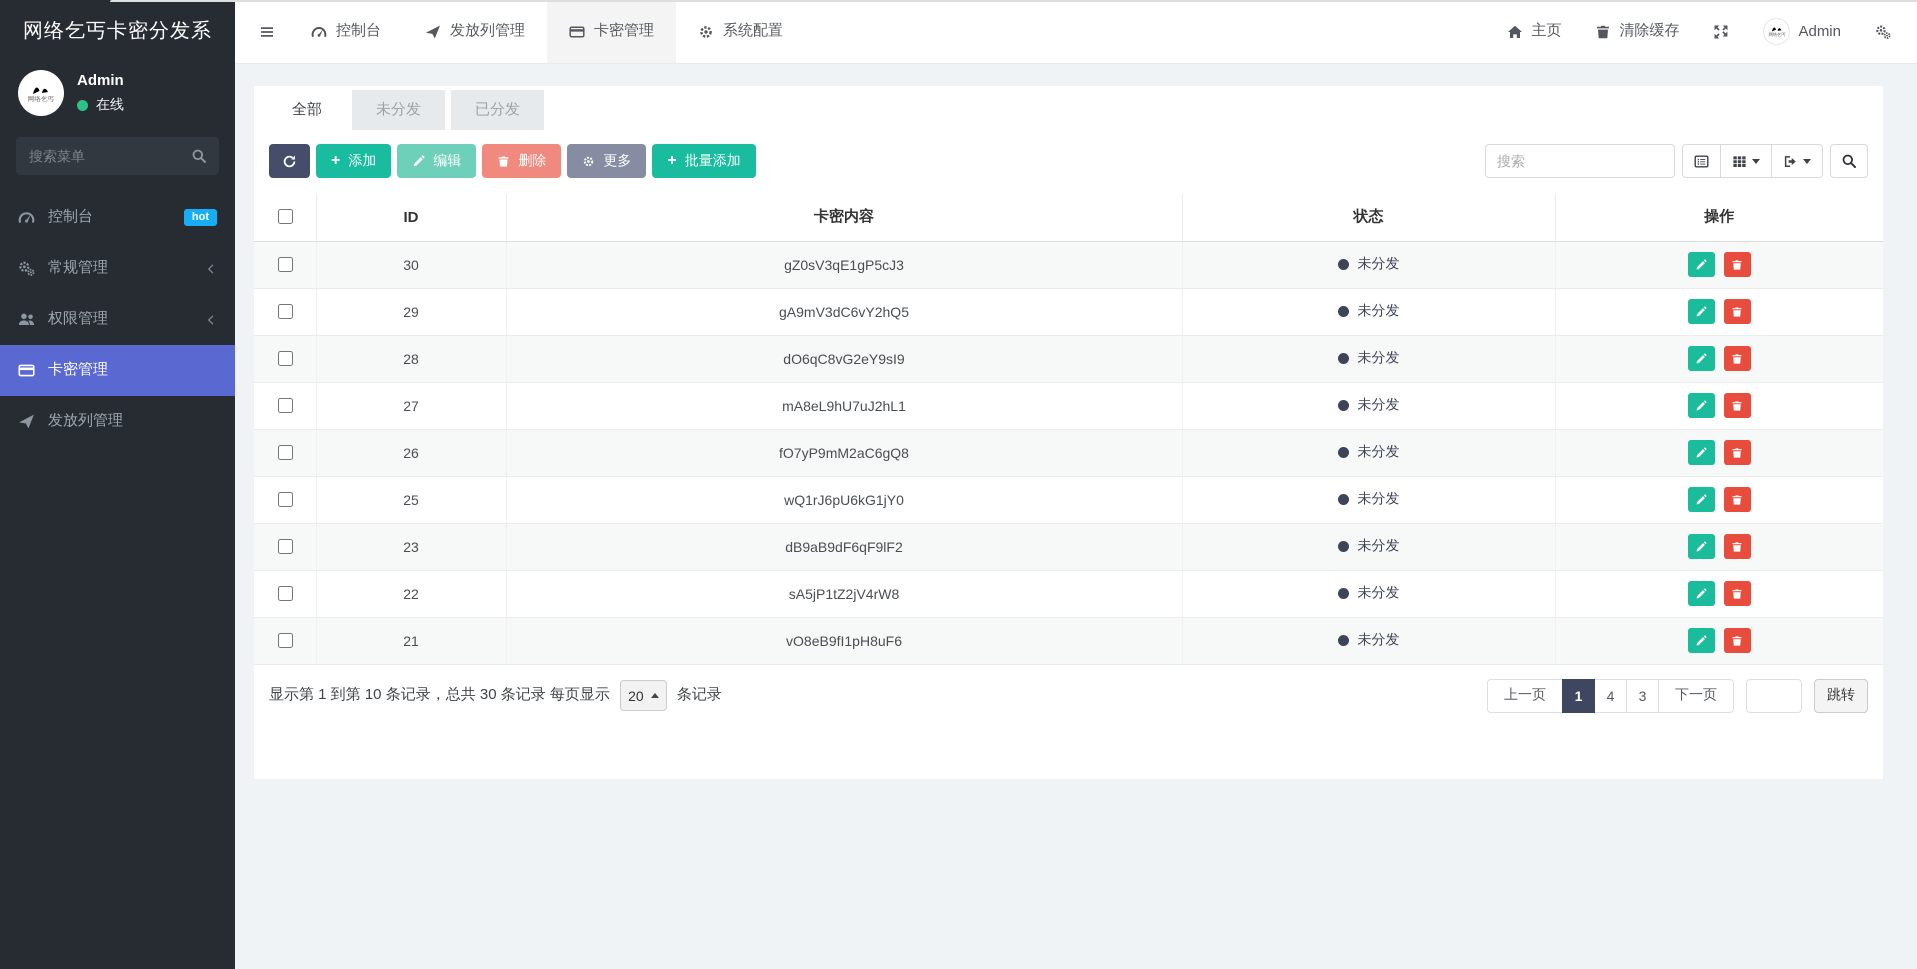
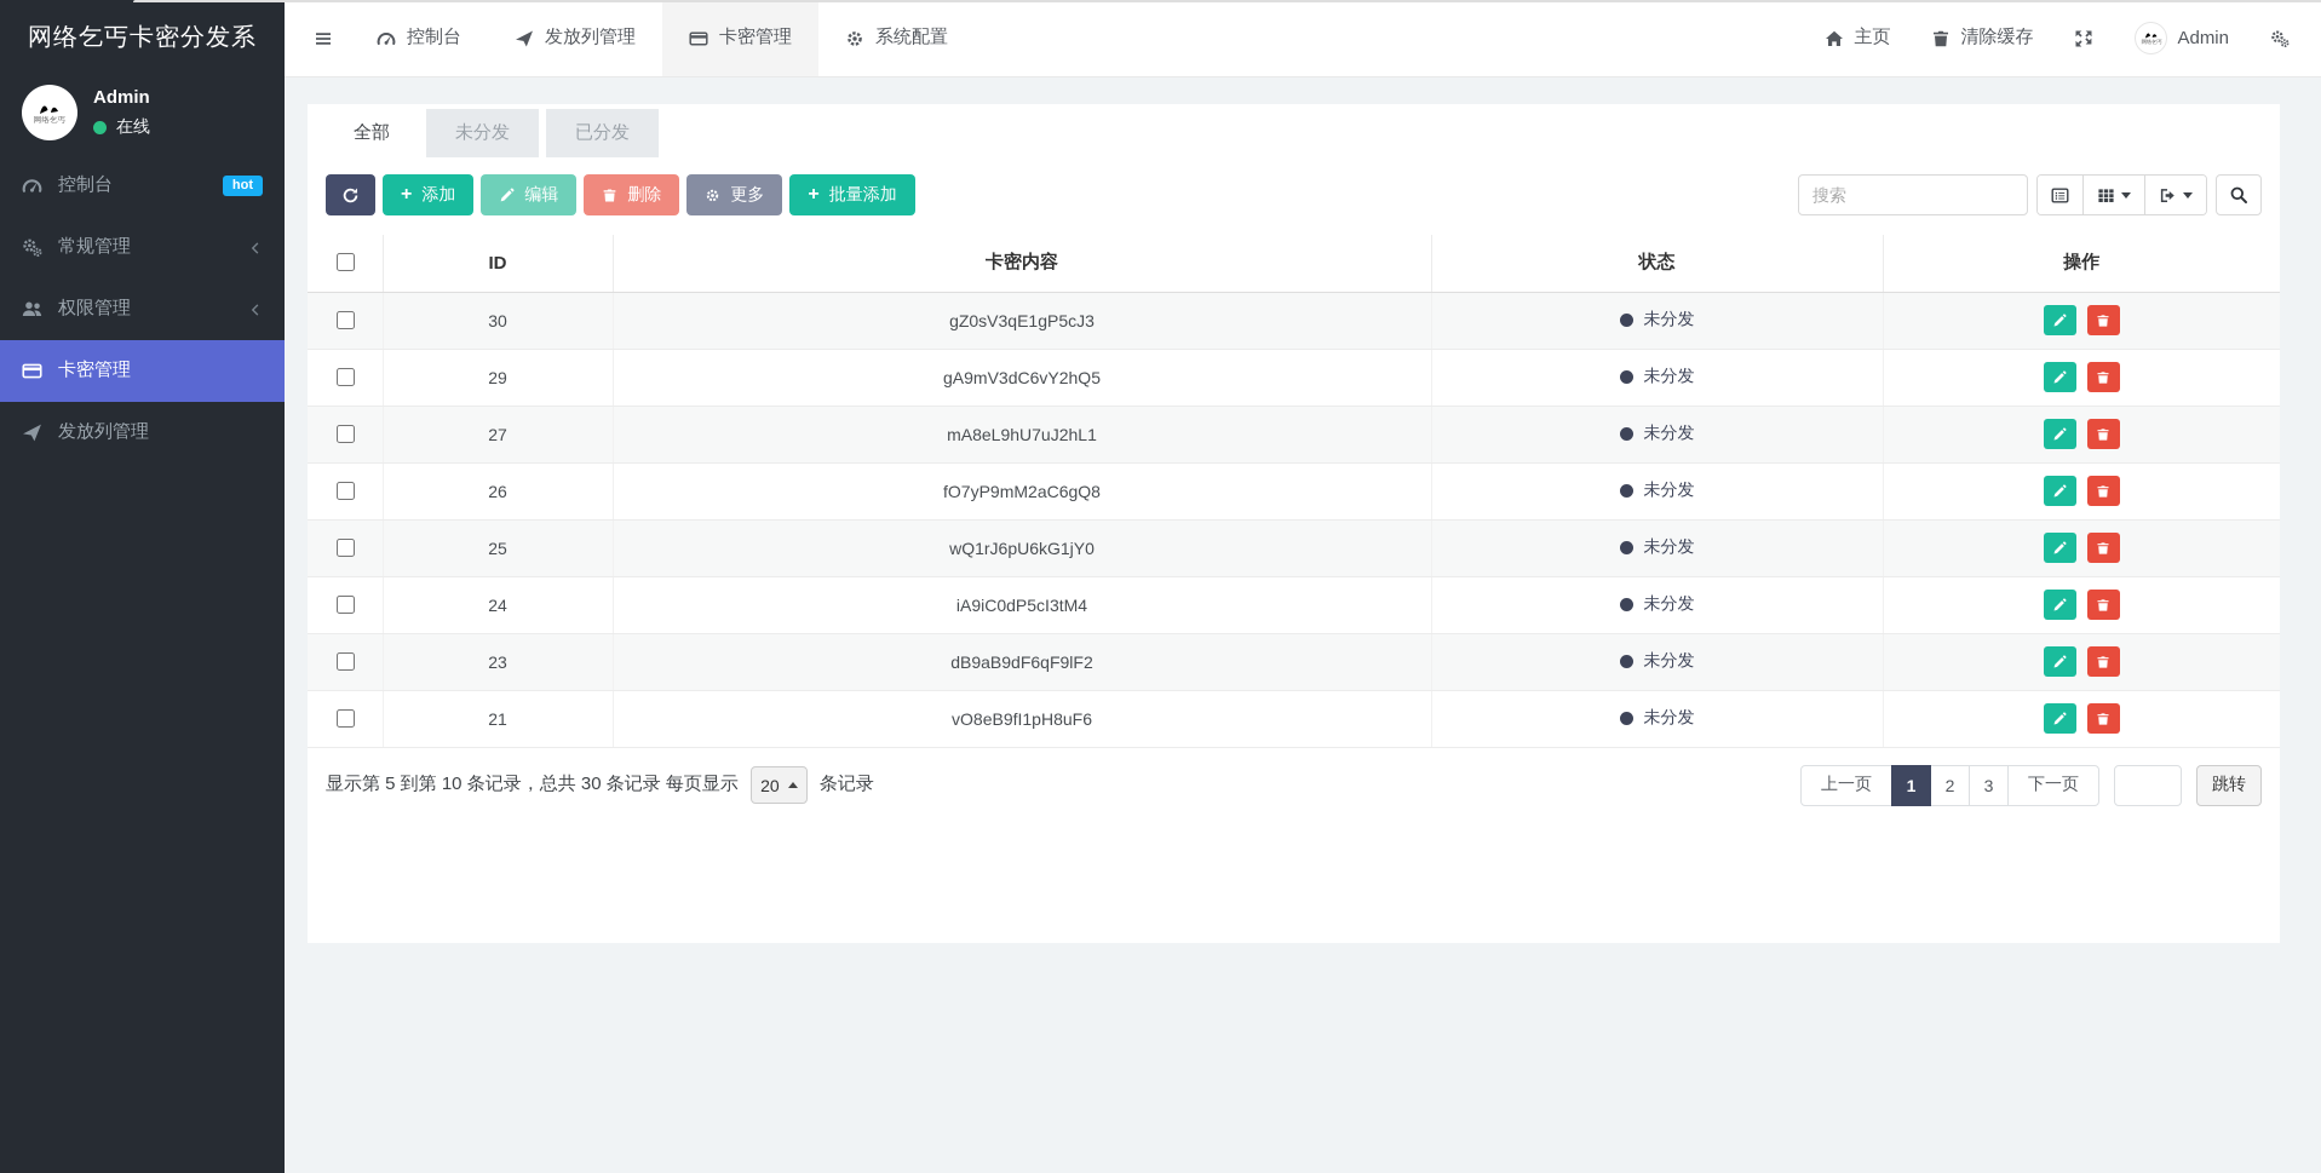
  网络乞丐卡密分发系
  Admin
  在线
- 搜索菜单
  控制台
  hot
  常规管理
  权限管理
  卡密管理
  发放列管理
  控制台
  发放列管理
  卡密管理
  系统配置
  主页
  清除缓存
  Admin
  全部
  未分发
  已分发
  +
  添加
  编辑
  删除
  更多
  +
  批量添加
  搜索
  	ID	卡密内容	状态	操作
  	30	gZ0sV3qE1gP5cJ3	未分发
  	29	gA9mV3dC6vY2hQ5	未分发
- 	28	dO6qC8vG2eY9sI9	未分发
  	27	mA8eL9hU7uJ2hL1	未分发
  	26	fO7yP9mM2aC6gQ8	未分发
  	25	wQ1rJ6pU6kG1jY0	未分发
+ 	24	iA9iC0dP5cI3tM4	未分发
  	23	dB9aB9dF6qF9lF2	未分发
- 	22	sA5jP1tZ2jV4rW8	未分发
  	21	vO8eB9fI1pH8uF6	未分发
- 显示第 1 到第 10 条记录，总共 30 条记录 每页显示
+ 显示第 5 到第 10 条记录，总共 30 条记录 每页显示
  20
  条记录
  上一页
  1
- 4
+ 2
  3
  下一页
  跳转
